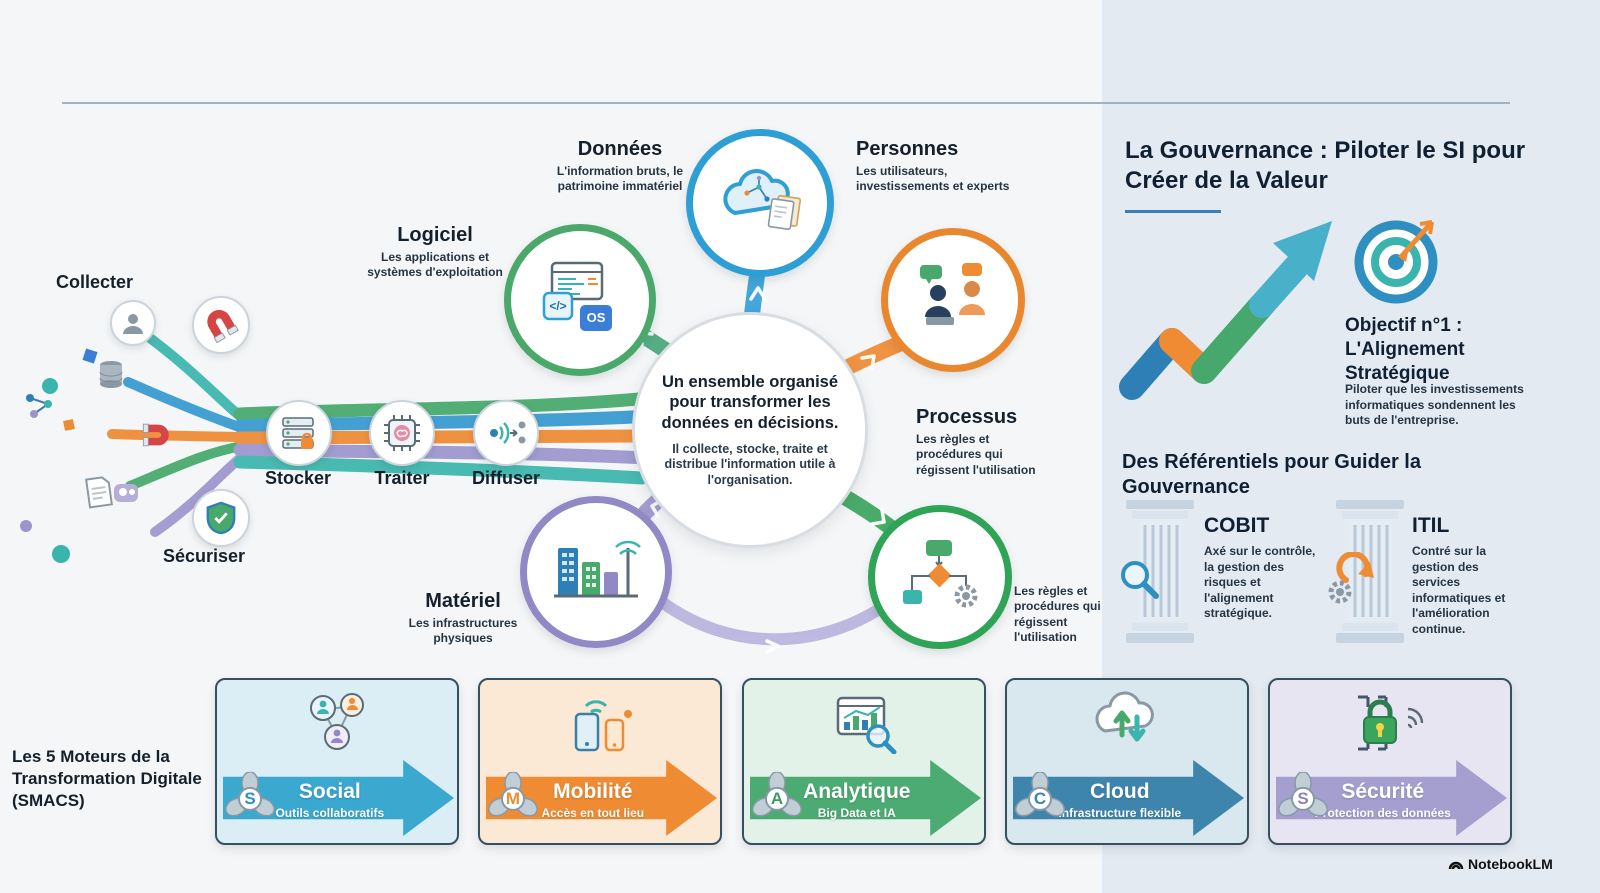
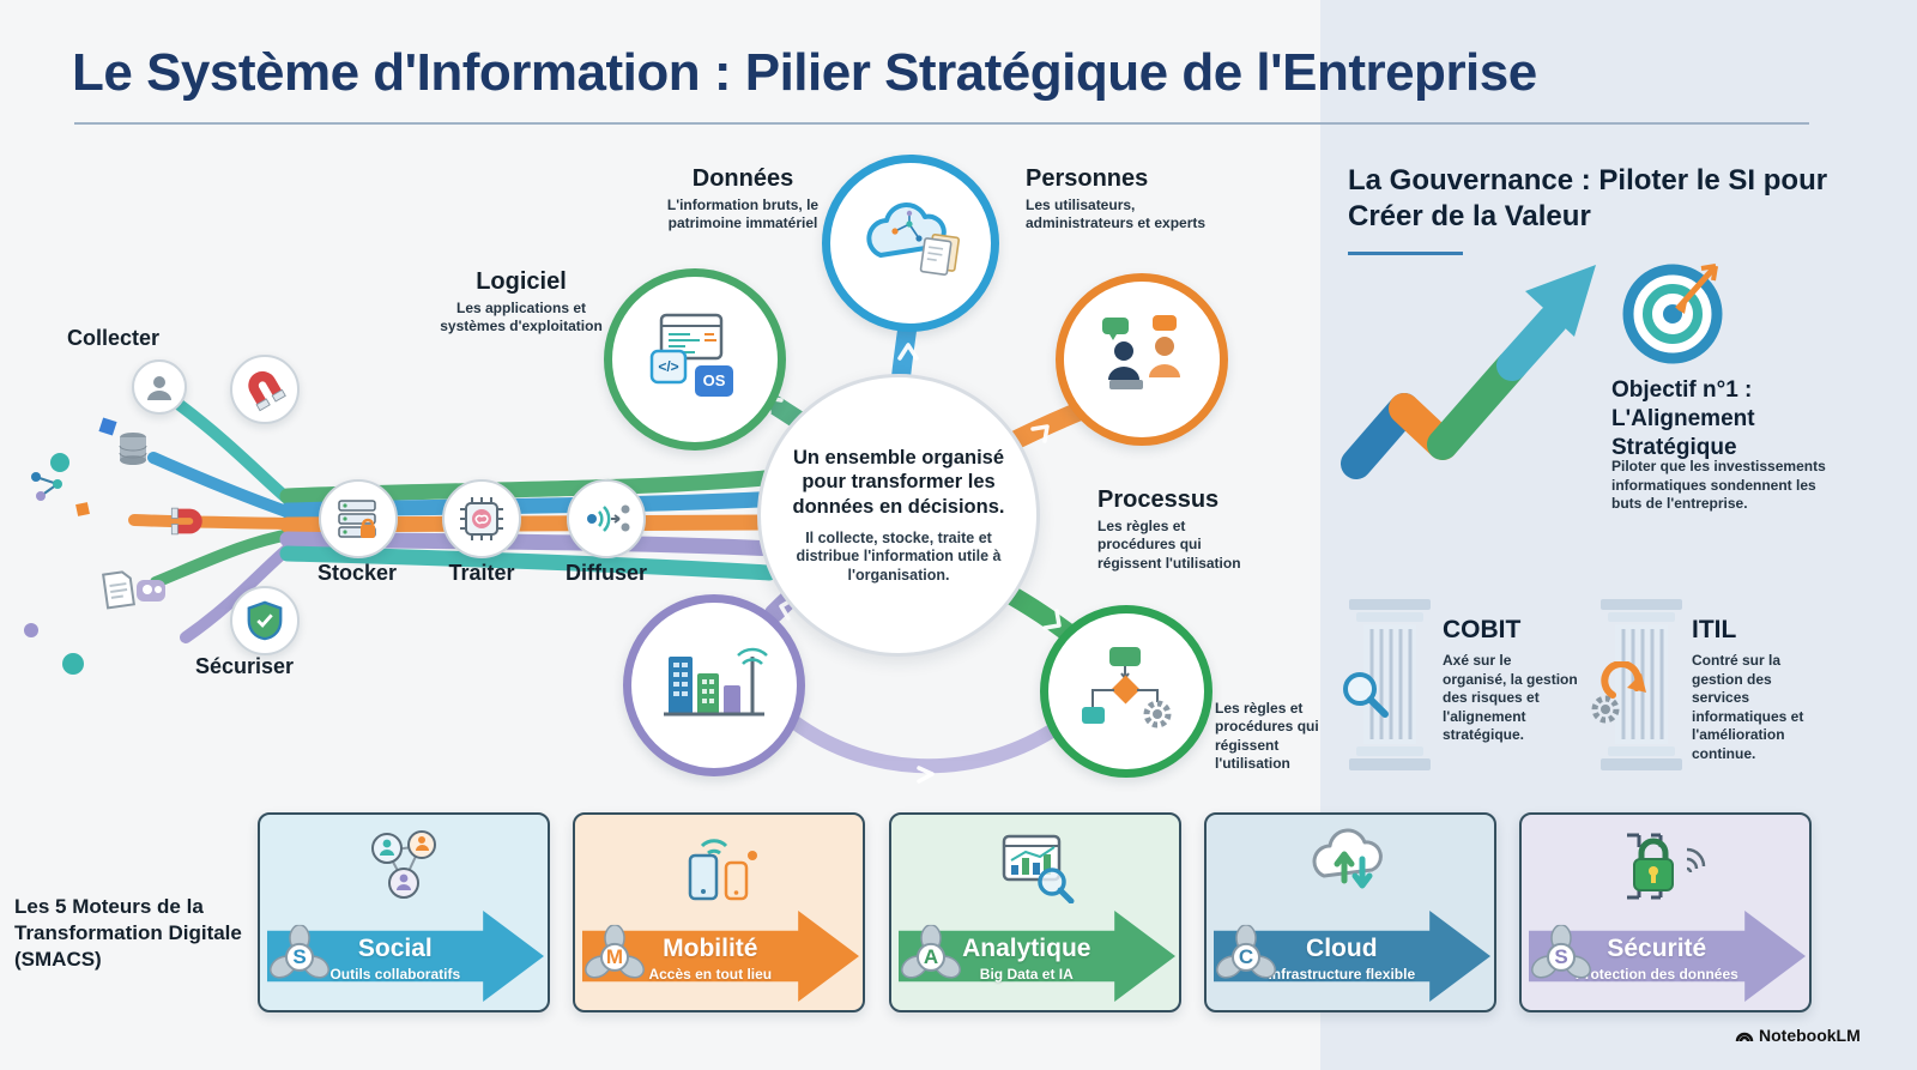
+ Le Système d'Information : Pilier Stratégique de l'Entreprise
  Collecter
  Stocker
  Traiter
  Diffuser
  Sécuriser
  Un ensemble organisé pour transformer les données en décisions.
  Il collecte, stocke, traite et distribue l'information utile à l'organisation.
  </>
  OS
  Logiciel
  Les applications et systèmes d'exploitation
  Données
  L'information bruts, le patrimoine immatériel
  Personnes
- Les utilisateurs, investissements et experts
+ Les utilisateurs, administrateurs et experts
  Processus
  Les règles et procédures qui régissent l'utilisation
  Les règles et procédures qui régissent l'utilisation
- Matériel
- Les infrastructures physiques
  La Gouvernance : Piloter le SI pour Créer de la Valeur
  Objectif n°1 : L'Alignement Stratégique
  Piloter que les investissements informatiques sondennent les buts de l'entreprise.
- Des Référentiels pour Guider la Gouvernance
  COBIT
- Axé sur le contrôle, la gestion des risques et l'alignement stratégique.
+ Axé sur le organisé, la gestion des risques et l'alignement stratégique.
  ITIL
  Contré sur la gestion des services informatiques et l'amélioration continue.
  Les 5 Moteurs de la Transformation Digitale (SMACS)
  S
  Social
  Outils collaboratifs
  M
  Mobilité
  Accès en tout lieu
  A
  Analytique
  Big Data et IA
  C
  Cloud
  nfrastructure flexible
  S
  Sécurité
  otection des données
  NotebookLM
